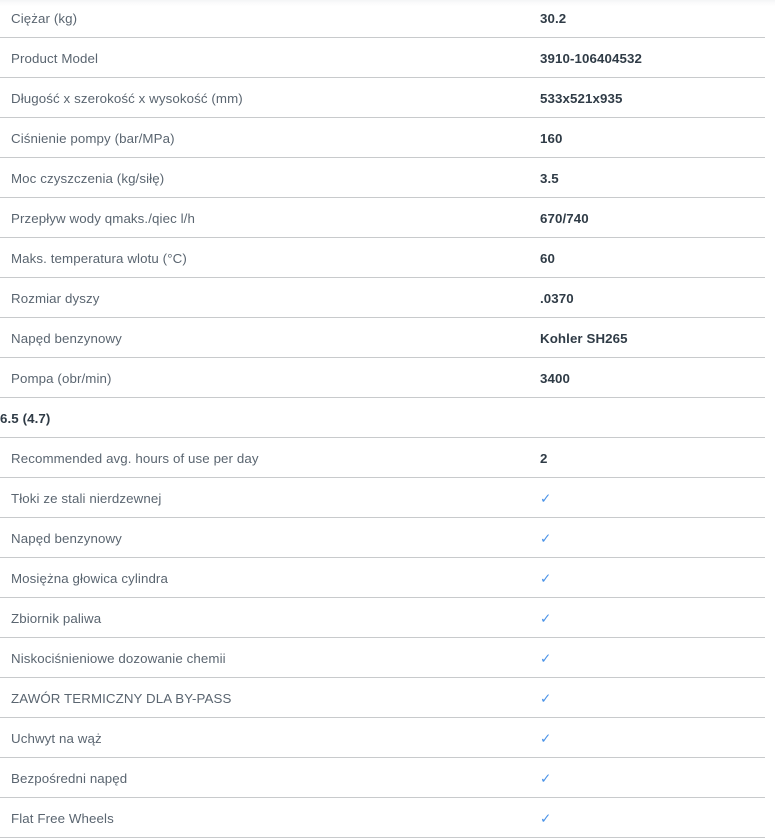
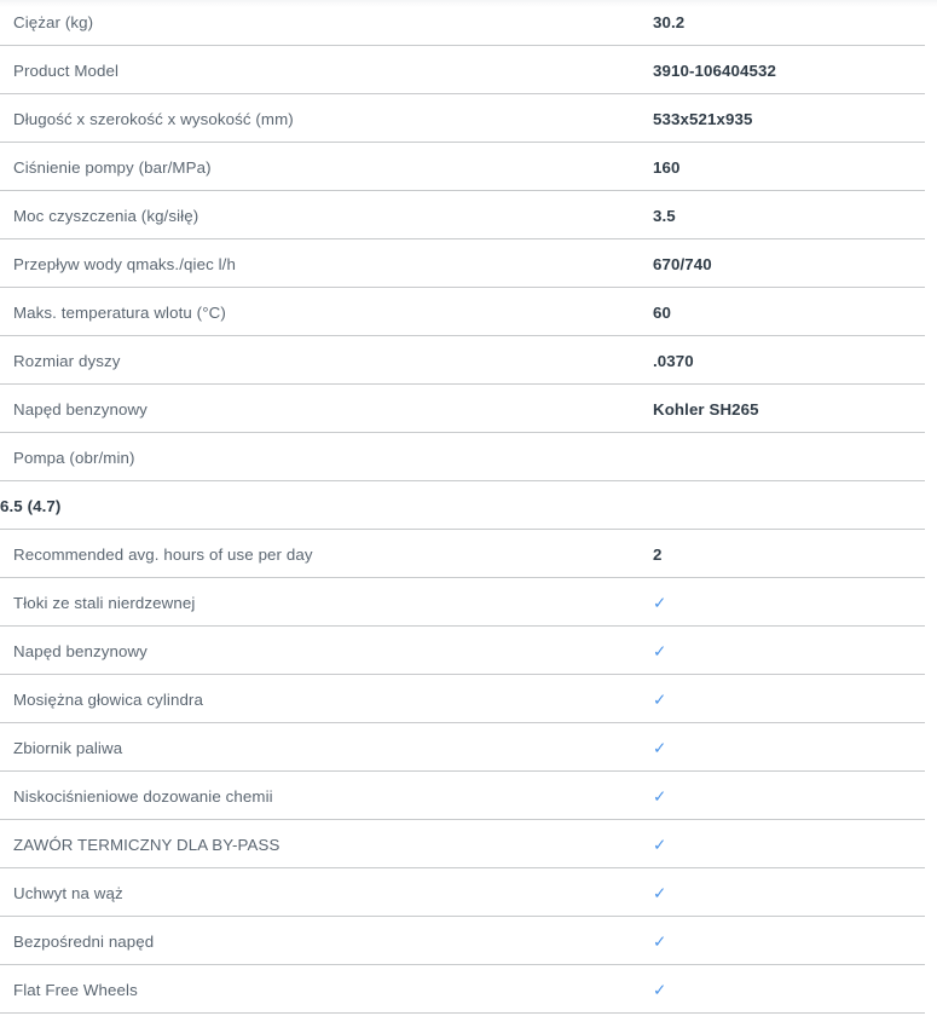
  Ciężar (kg)
  30.2
  Product Model
  3910-106404532
  Długość x szerokość x wysokość (mm)
  533x521x935
  Ciśnienie pompy (bar/MPa)
  160
  Moc czyszczenia (kg/siłę)
  3.5
  Przepływ wody qmaks./qiec l/h
  670/740
  Maks. temperatura wlotu (°C)
  60
  Rozmiar dyszy
  .0370
  Napęd benzynowy
  Kohler SH265
  Pompa (obr/min)
- 3400
  6.5 (4.7)
  Recommended avg. hours of use per day
  2
  Tłoki ze stali nierdzewnej
  ✓
  Napęd benzynowy
  ✓
  Mosiężna głowica cylindra
  ✓
  Zbiornik paliwa
  ✓
  Niskociśnieniowe dozowanie chemii
  ✓
  ZAWÓR TERMICZNY DLA BY-PASS
  ✓
  Uchwyt na wąż
  ✓
  Bezpośredni napęd
  ✓
  Flat Free Wheels
  ✓
